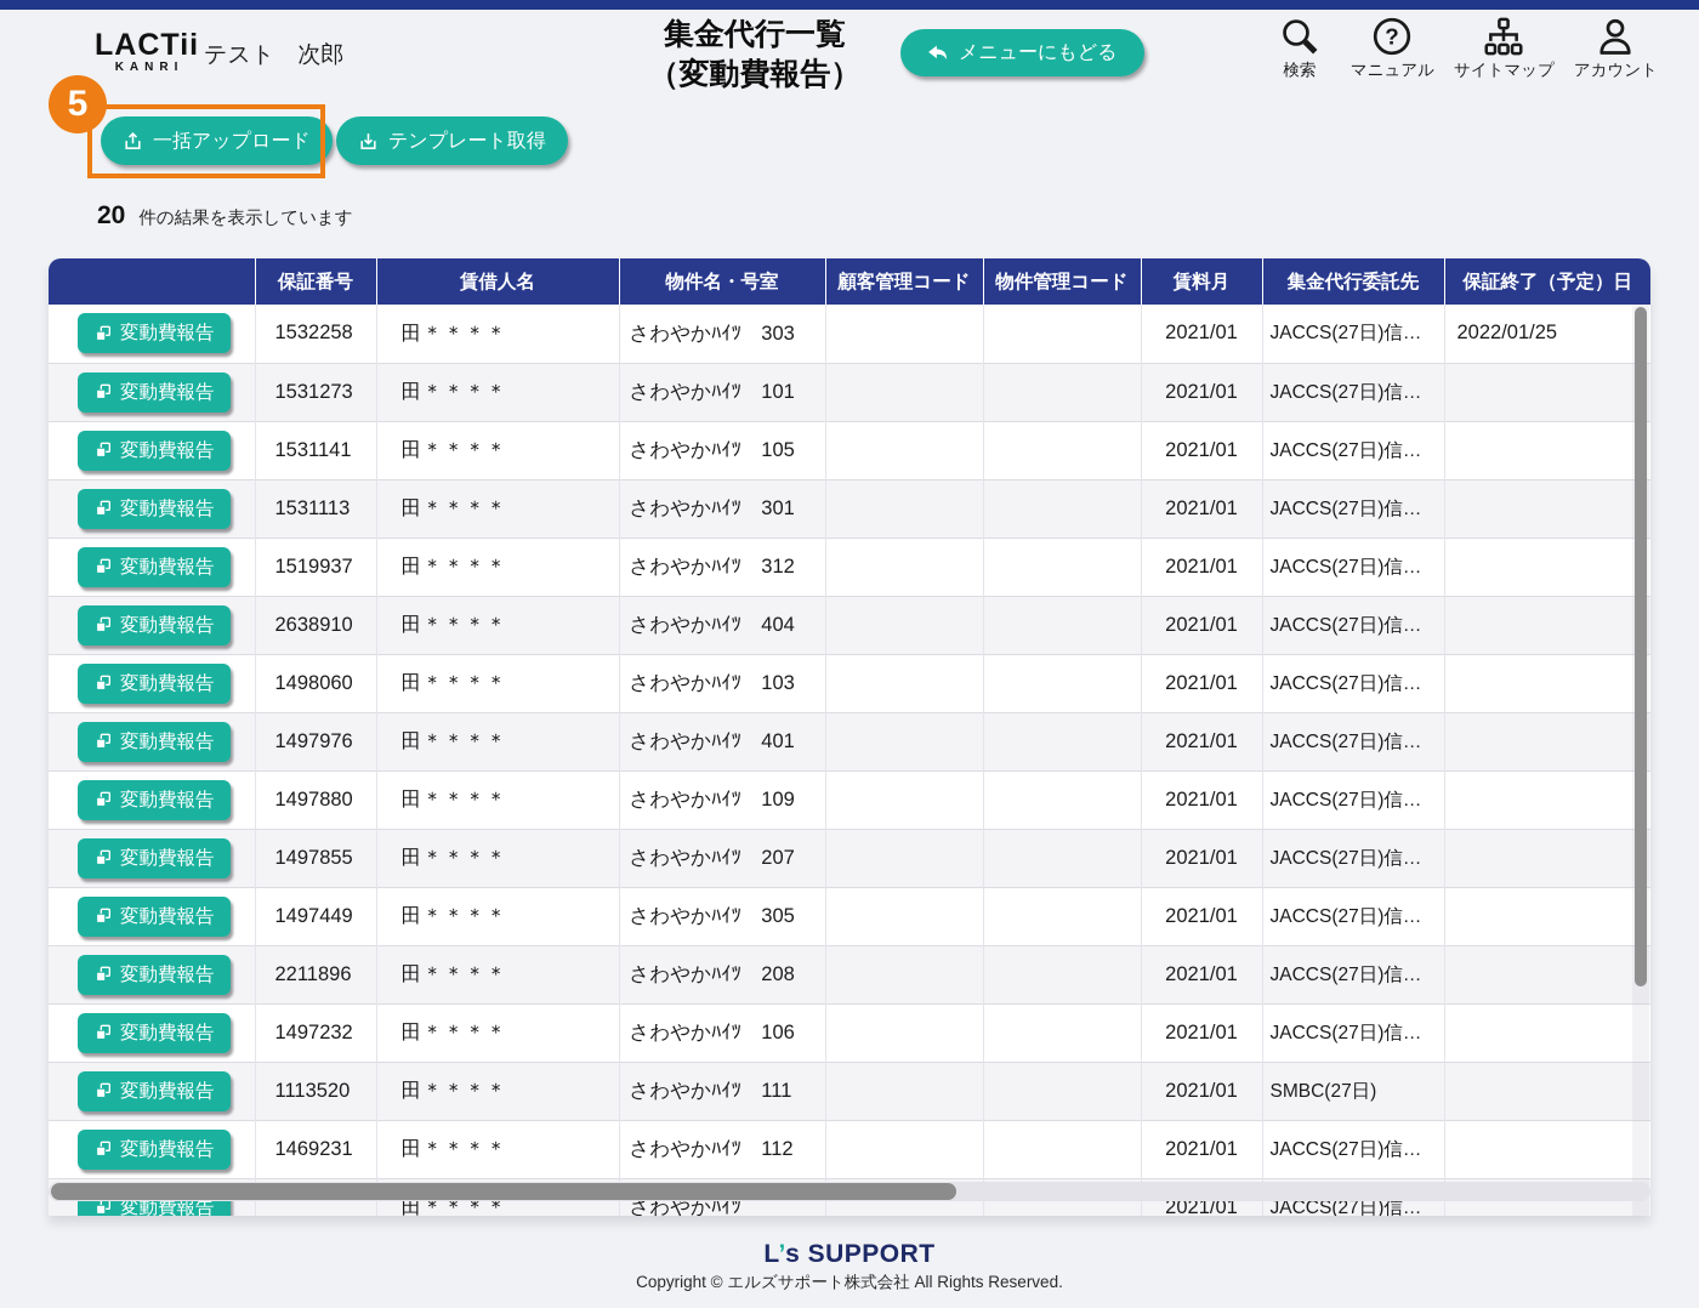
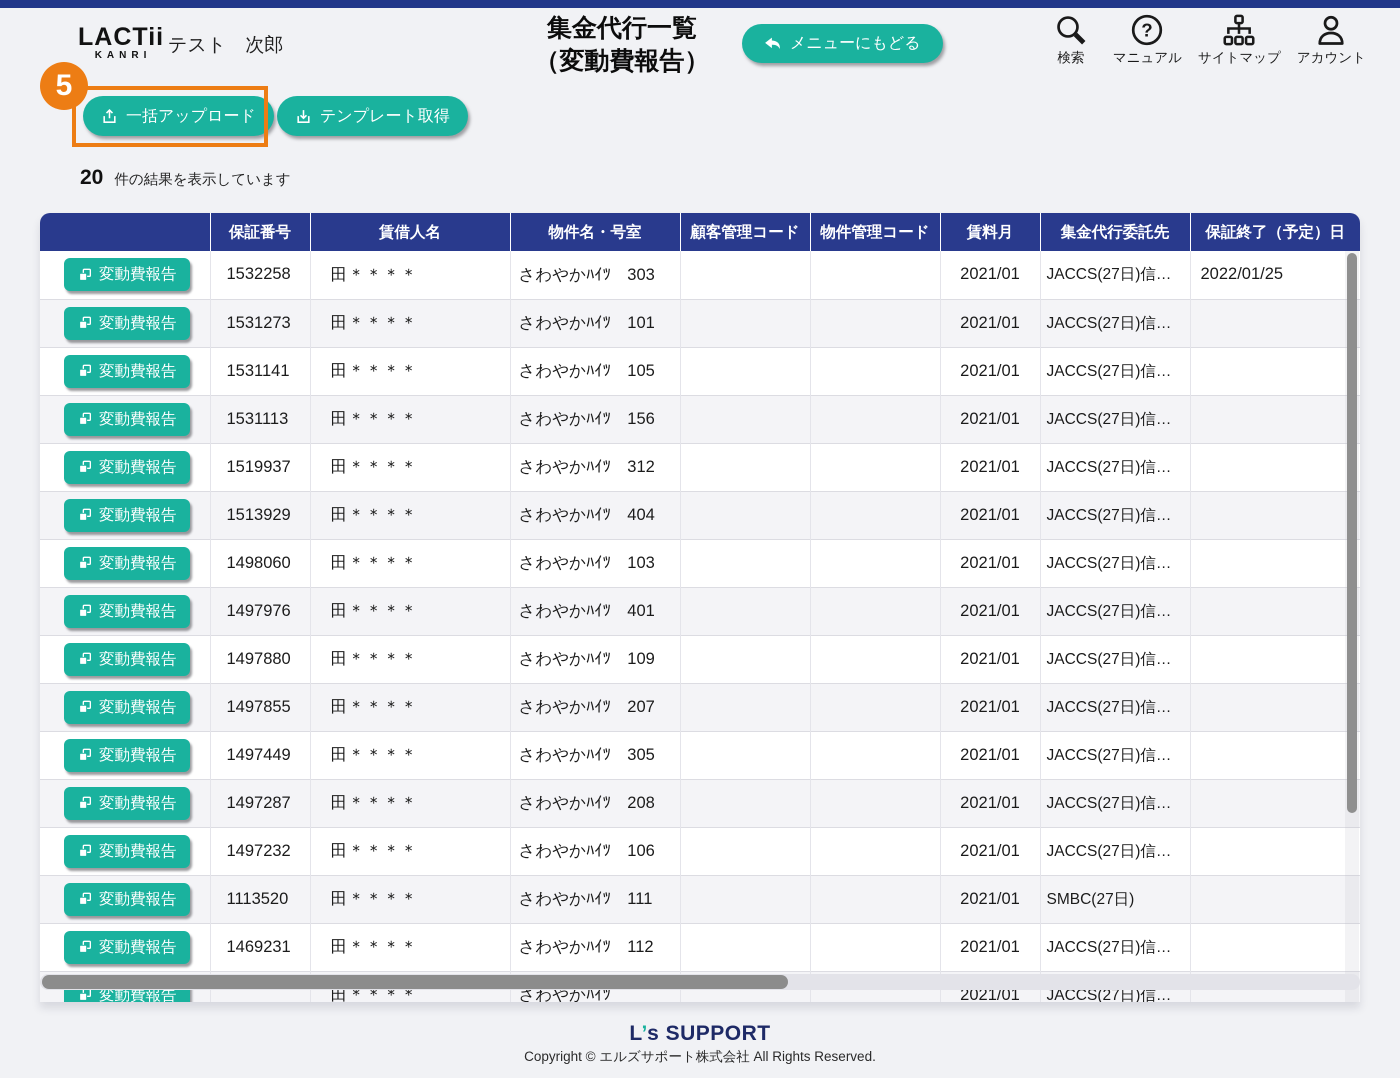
  LACTii
  KANRI
  テスト 次郎
  集金代行一覧
  （変動費報告）
  メニューにもどる
  検索
  ?
  マニュアル
  サイトマップ
  アカウント
  5
  一括アップロード
  テンプレート取得
  20
  件の結果を表示しています
  	保証番号	賃借人名	物件名・号室	顧客管理コード	物件管理コード	賃料月	集金代行委託先	保証終了（予定）日
  変動費報告	1532258	田＊＊＊＊	さわやかﾊｲﾂ 303			2021/01	JACCS(27日)信…	2022/01/25
  変動費報告	1531273	田＊＊＊＊	さわやかﾊｲﾂ 101			2021/01	JACCS(27日)信…
  変動費報告	1531141	田＊＊＊＊	さわやかﾊｲﾂ 105			2021/01	JACCS(27日)信…
- 変動費報告	1531113	田＊＊＊＊	さわやかﾊｲﾂ 301			2021/01	JACCS(27日)信…
+ 変動費報告	1531113	田＊＊＊＊	さわやかﾊｲﾂ 156			2021/01	JACCS(27日)信…
  変動費報告	1519937	田＊＊＊＊	さわやかﾊｲﾂ 312			2021/01	JACCS(27日)信…
- 変動費報告	2638910	田＊＊＊＊	さわやかﾊｲﾂ 404			2021/01	JACCS(27日)信…
+ 変動費報告	1513929	田＊＊＊＊	さわやかﾊｲﾂ 404			2021/01	JACCS(27日)信…
  変動費報告	1498060	田＊＊＊＊	さわやかﾊｲﾂ 103			2021/01	JACCS(27日)信…
  変動費報告	1497976	田＊＊＊＊	さわやかﾊｲﾂ 401			2021/01	JACCS(27日)信…
  変動費報告	1497880	田＊＊＊＊	さわやかﾊｲﾂ 109			2021/01	JACCS(27日)信…
  変動費報告	1497855	田＊＊＊＊	さわやかﾊｲﾂ 207			2021/01	JACCS(27日)信…
  変動費報告	1497449	田＊＊＊＊	さわやかﾊｲﾂ 305			2021/01	JACCS(27日)信…
- 変動費報告	2211896	田＊＊＊＊	さわやかﾊｲﾂ 208			2021/01	JACCS(27日)信…
+ 変動費報告	1497287	田＊＊＊＊	さわやかﾊｲﾂ 208			2021/01	JACCS(27日)信…
  変動費報告	1497232	田＊＊＊＊	さわやかﾊｲﾂ 106			2021/01	JACCS(27日)信…
  変動費報告	1113520	田＊＊＊＊	さわやかﾊｲﾂ 111			2021/01	SMBC(27日)
  変動費報告	1469231	田＊＊＊＊	さわやかﾊｲﾂ 112			2021/01	JACCS(27日)信…
  変動費報告		田＊＊＊＊	さわやかﾊｲﾂ			2021/01	JACCS(27日)信…
  L’s SUPPORT
  Copyright © エルズサポート株式会社 All Rights Reserved.
